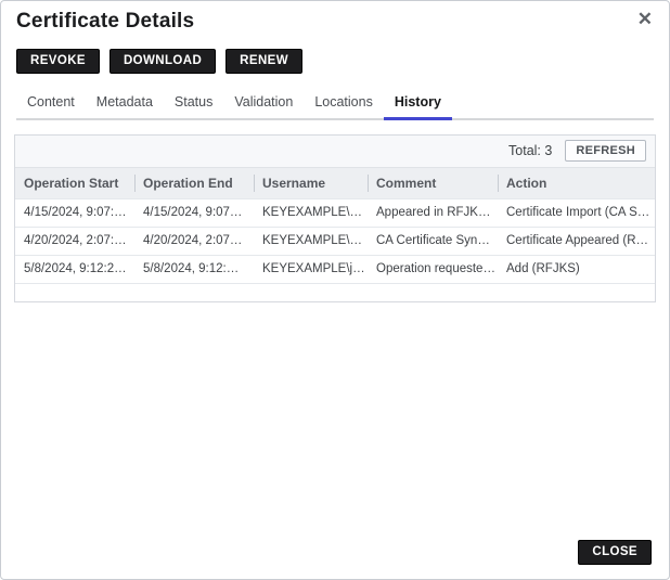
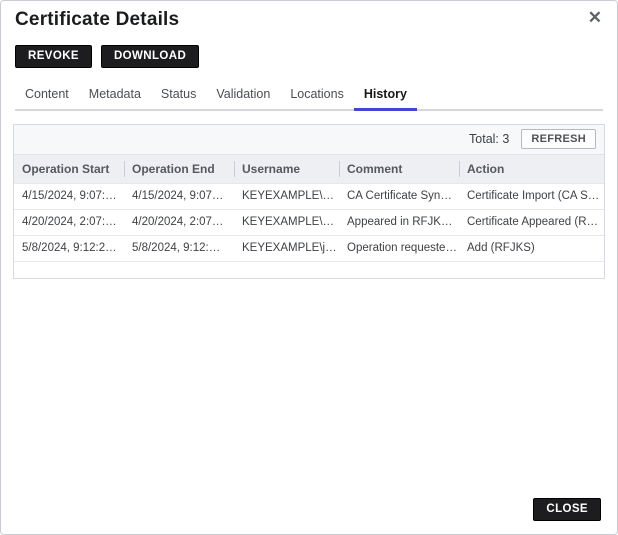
  Certificate Details
  ✕
  REVOKE
  DOWNLOAD
- RENEW
  Content
  Metadata
  Status
  Validation
  Locations
  History
  Total: 3
  REFRESH
  Operation Start
  Operation End
  Username
  Comment
  Action
  4/15/2024, 9:07:…
  4/15/2024, 9:07…
  KEYEXAMPLE\…
- Appeared in RFJK…
+ CA Certificate Syn…
  Certificate Import (CA S…
  4/20/2024, 2:07:…
  4/20/2024, 2:07…
  KEYEXAMPLE\…
- CA Certificate Syn…
+ Appeared in RFJK…
  Certificate Appeared (R…
  5/8/2024, 9:12:2…
  5/8/2024, 9:12:…
  KEYEXAMPLE\j…
  Operation requeste…
  Add (RFJKS)
  CLOSE
